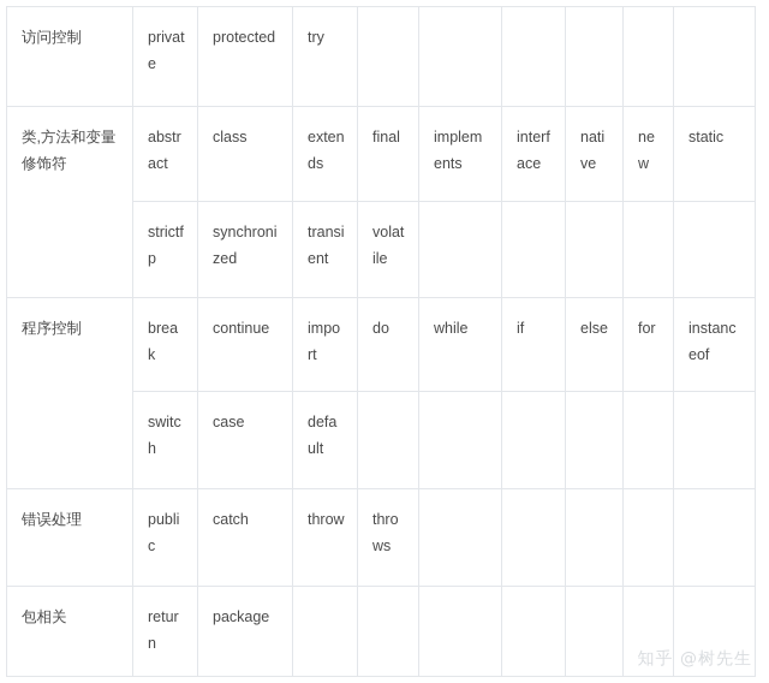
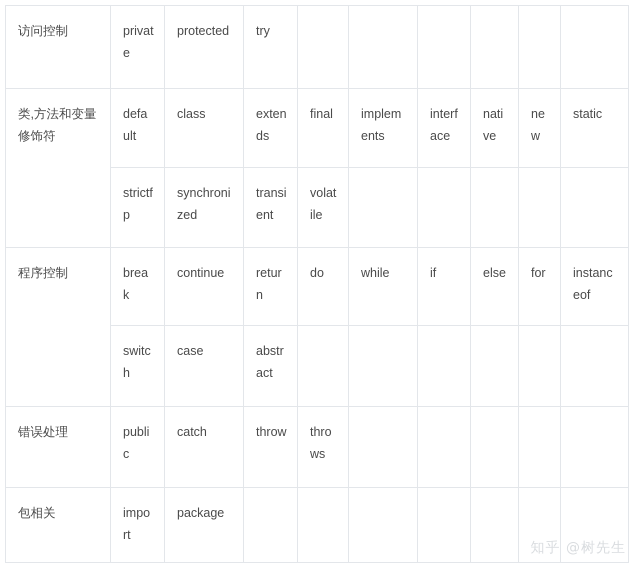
  访问控制	private	protected	try
- 类,方法和变量修饰符	abstract	class	extends	final	implements	interface	native	new	static
+ 类,方法和变量修饰符	default	class	extends	final	implements	interface	native	new	static
  strictfp	synchronized	transient	volatile
- 程序控制	break	continue	import	do	while	if	else	for	instanceof
+ 程序控制	break	continue	return	do	while	if	else	for	instanceof
- switch	case	default
+ switch	case	abstract
  错误处理	public	catch	throw	throws
- 包相关	return	package
+ 包相关	import	package
  知乎 @树先生
